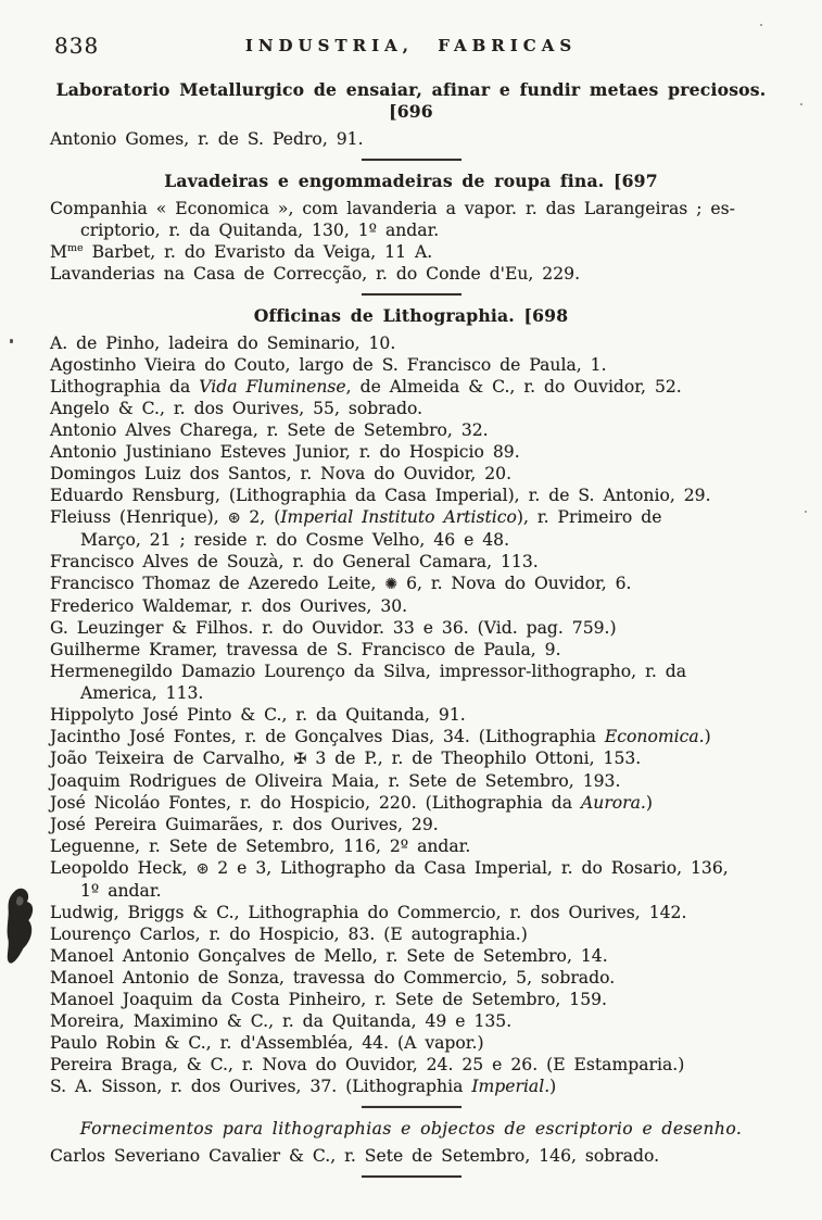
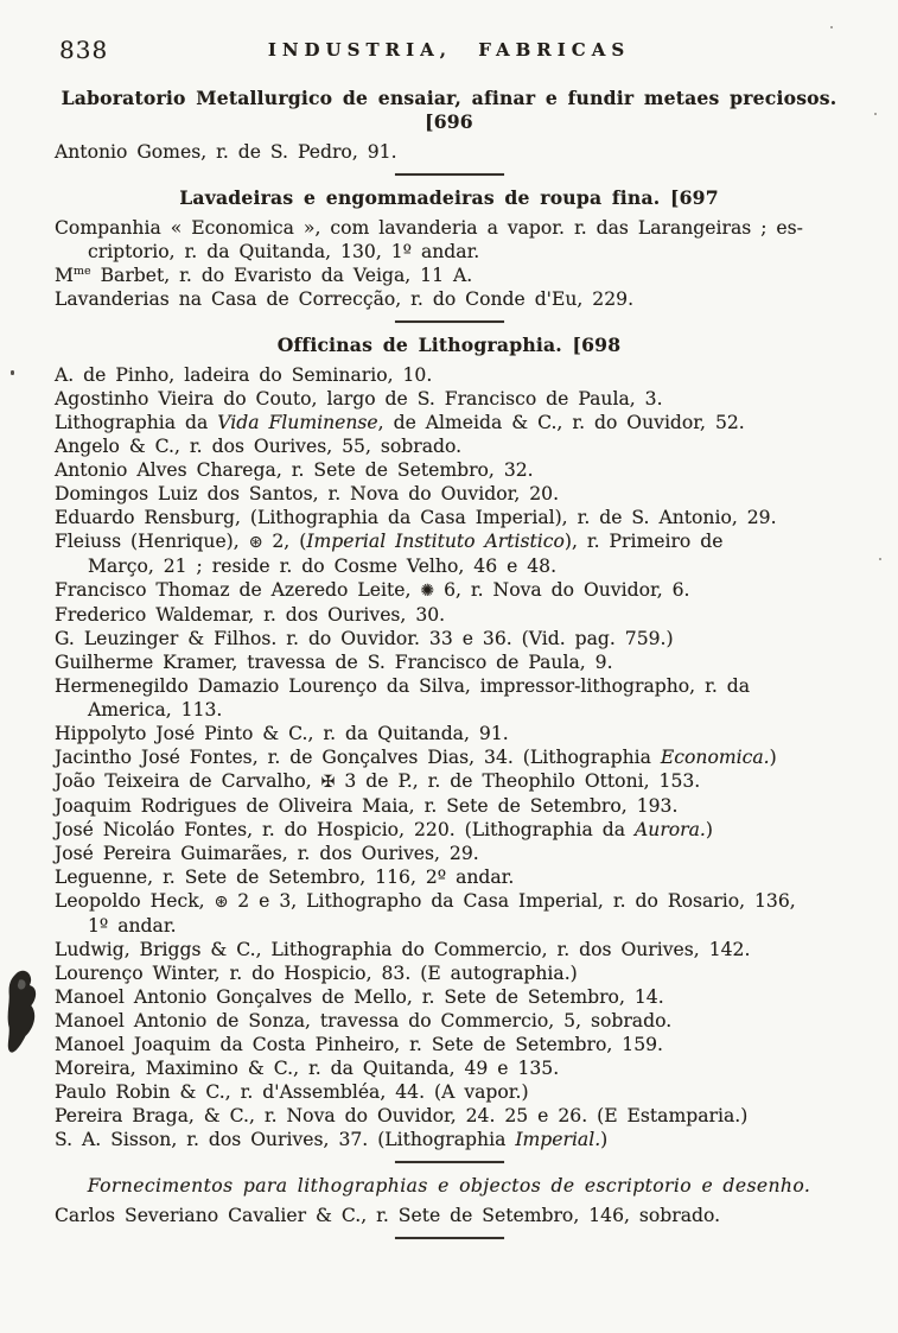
  838
  INDUSTRIA, FABRICAS
  Laboratorio Metallurgico de ensaiar, afinar e fundir metaes preciosos. [696
  Antonio Gomes, r. de S. Pedro, 91.
  Lavadeiras e engommadeiras de roupa fina. [697
  Companhia « Economica », com lavanderia a vapor. r. das Larangeiras ; es-
  criptorio, r. da Quitanda, 130, 1º andar.
  Mme Barbet, r. do Evaristo da Veiga, 11 A.
  Lavanderias na Casa de Correcção, r. do Conde d'Eu, 229.
  Officinas de Lithographia. [698
  A. de Pinho, ladeira do Seminario, 10.
- Agostinho Vieira do Couto, largo de S. Francisco de Paula, 1.
+ Agostinho Vieira do Couto, largo de S. Francisco de Paula, 3.
  Lithographia da Vida Fluminense, de Almeida & C., r. do Ouvidor, 52.
  Angelo & C., r. dos Ourives, 55, sobrado.
  Antonio Alves Charega, r. Sete de Setembro, 32.
- Antonio Justiniano Esteves Junior, r. do Hospicio 89.
  Domingos Luiz dos Santos, r. Nova do Ouvidor, 20.
  Eduardo Rensburg, (Lithographia da Casa Imperial), r. de S. Antonio, 29.
  Fleiuss (Henrique), ⊛ 2, (Imperial Instituto Artistico), r. Primeiro de
  Março, 21 ; reside r. do Cosme Velho, 46 e 48.
- Francisco Alves de Souzà, r. do General Camara, 113.
  Francisco Thomaz de Azeredo Leite, ✺ 6, r. Nova do Ouvidor, 6.
  Frederico Waldemar, r. dos Ourives, 30.
  G. Leuzinger & Filhos. r. do Ouvidor. 33 e 36. (Vid. pag. 759.)
  Guilherme Kramer, travessa de S. Francisco de Paula, 9.
  Hermenegildo Damazio Lourenço da Silva, impressor-lithographo, r. da
  America, 113.
  Hippolyto José Pinto & C., r. da Quitanda, 91.
  Jacintho José Fontes, r. de Gonçalves Dias, 34. (Lithographia Economica.)
  João Teixeira de Carvalho, ✠ 3 de P., r. de Theophilo Ottoni, 153.
  Joaquim Rodrigues de Oliveira Maia, r. Sete de Setembro, 193.
  José Nicoláo Fontes, r. do Hospicio, 220. (Lithographia da Aurora.)
  José Pereira Guimarães, r. dos Ourives, 29.
  Leguenne, r. Sete de Setembro, 116, 2º andar.
  Leopoldo Heck, ⊛ 2 e 3, Lithographo da Casa Imperial, r. do Rosario, 136,
  1º andar.
  Ludwig, Briggs & C., Lithographia do Commercio, r. dos Ourives, 142.
- Lourenço Carlos, r. do Hospicio, 83. (E autographia.)
+ Lourenço Winter, r. do Hospicio, 83. (E autographia.)
  Manoel Antonio Gonçalves de Mello, r. Sete de Setembro, 14.
  Manoel Antonio de Sonza, travessa do Commercio, 5, sobrado.
  Manoel Joaquim da Costa Pinheiro, r. Sete de Setembro, 159.
  Moreira, Maximino & C., r. da Quitanda, 49 e 135.
  Paulo Robin & C., r. d'Assembléa, 44. (A vapor.)
  Pereira Braga, & C., r. Nova do Ouvidor, 24. 25 e 26. (E Estamparia.)
  S. A. Sisson, r. dos Ourives, 37. (Lithographia Imperial.)
  Fornecimentos para lithographias e objectos de escriptorio e desenho.
  Carlos Severiano Cavalier & C., r. Sete de Setembro, 146, sobrado.
